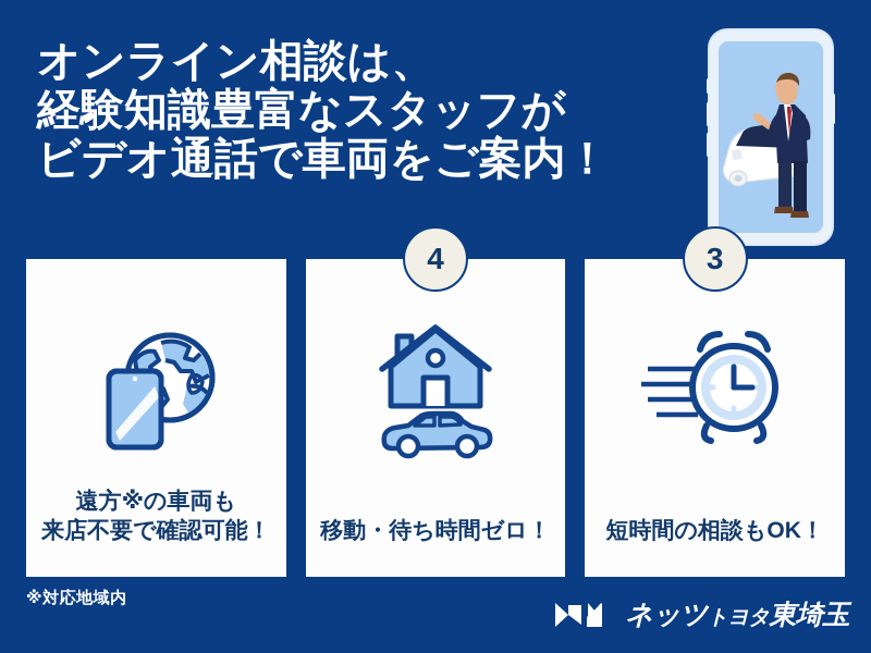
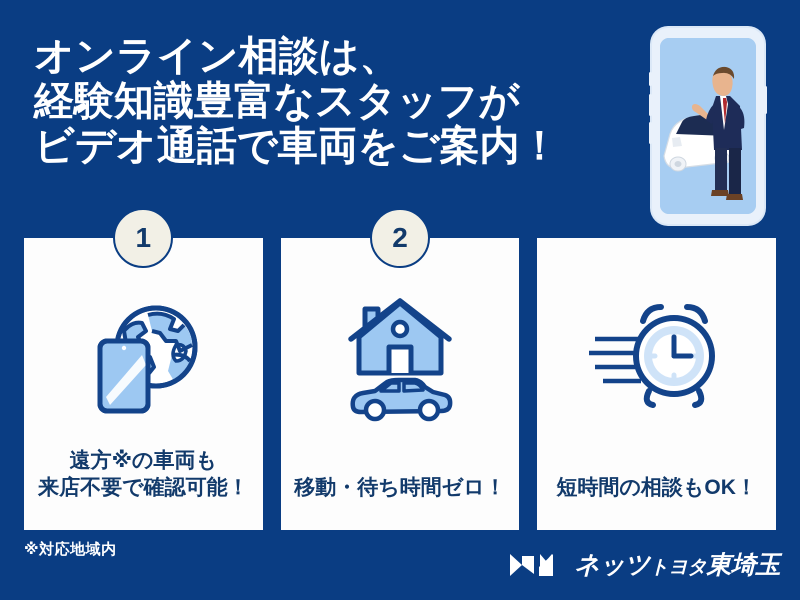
  オンライン相談は、
  経験知識豊富なスタッフが
  ビデオ通話で車両をご案内！
+ 1
  遠方※の車両も
  来店不要で確認可能！
- 4
+ 2
  移動・待ち時間ゼロ！
- 3
  短時間の相談もOK！
  ※対応地域内
  ネッツトヨタ東埼玉
